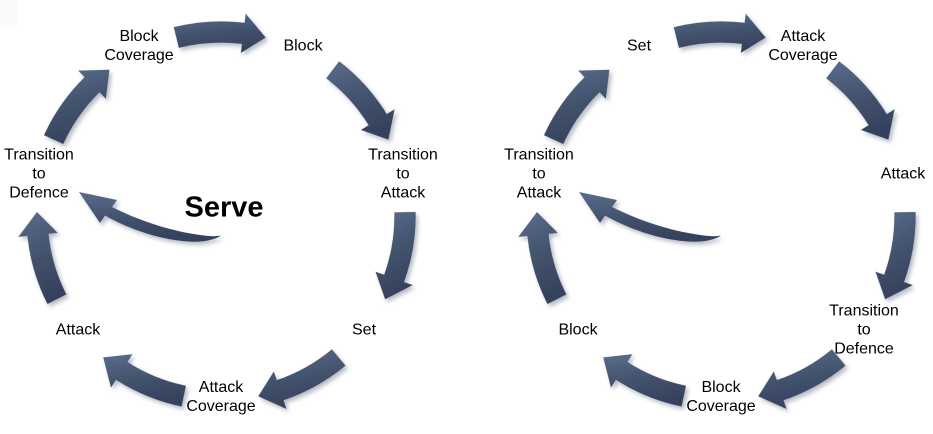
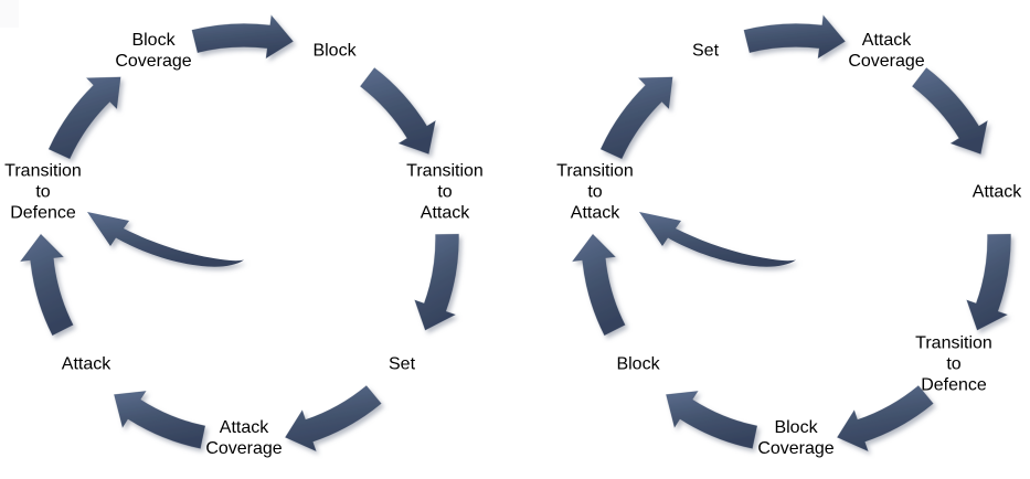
  Block
  Coverage
  Block
  Transition
  to
  Attack
  Set
  Attack
  Coverage
  Attack
  Transition
  to
  Defence
  Set
  Attack
  Coverage
  Attack
  Transition
  to
  Defence
  Block
  Coverage
  Block
  Transition
  to
  Attack
- Serve
